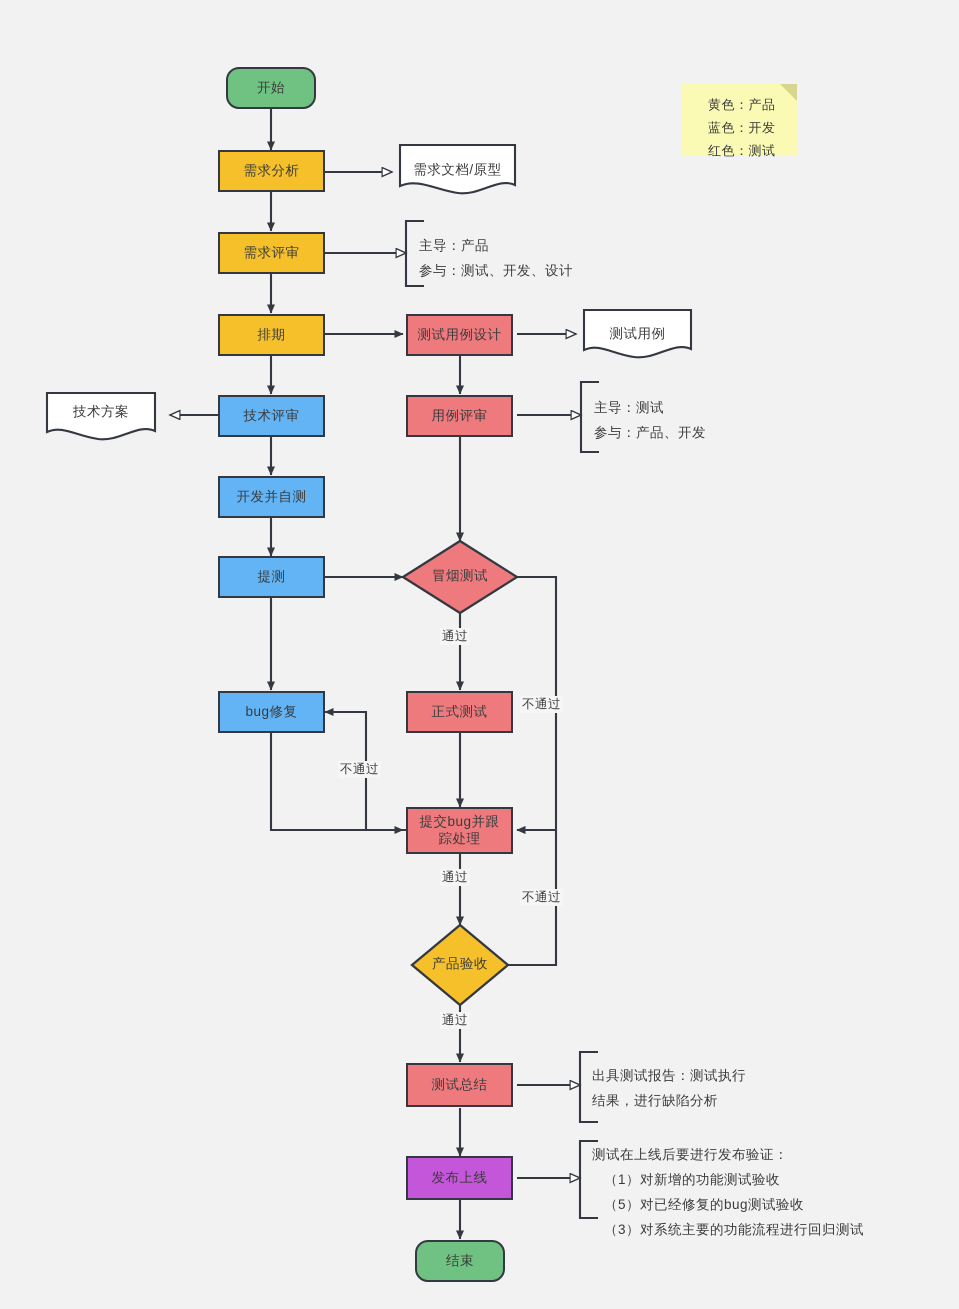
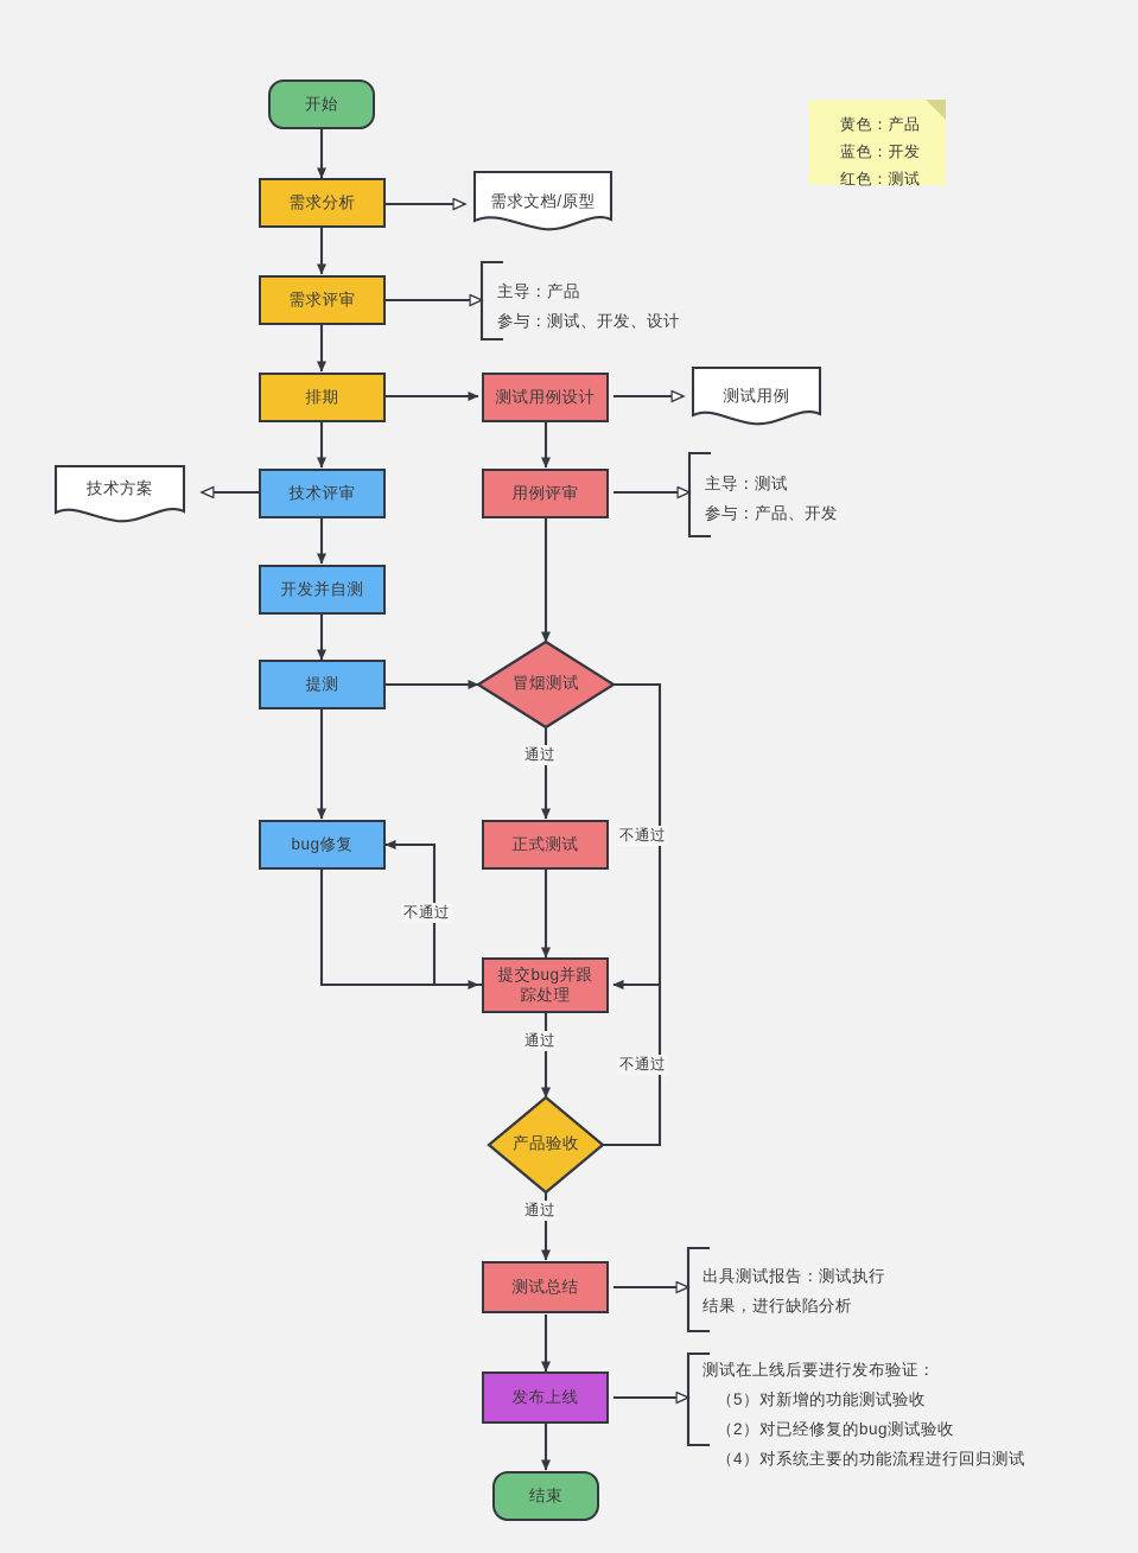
  黄色：产品
  蓝色：开发
  红色：测试
  开始
  需求分析
  需求评审
  排期
  技术评审
  开发并自测
  提测
  bug修复
  测试用例设计
  用例评审
  冒烟测试
  正式测试
  提交bug并跟
  踪处理
  产品验收
  测试总结
  发布上线
  结束
  需求文档/原型
  测试用例
  技术方案
  主导：产品
  参与：测试、开发、设计
  主导：测试
  参与：产品、开发
  出具测试报告：测试执行
  结果，进行缺陷分析
  测试在上线后要进行发布验证：
- （1）对新增的功能测试验收
+ （5）对新增的功能测试验收
- （5）对已经修复的bug测试验收
+ （2）对已经修复的bug测试验收
- （3）对系统主要的功能流程进行回归测试
+ （4）对系统主要的功能流程进行回归测试
  通过
  不通过
  不通过
  通过
  不通过
  通过
